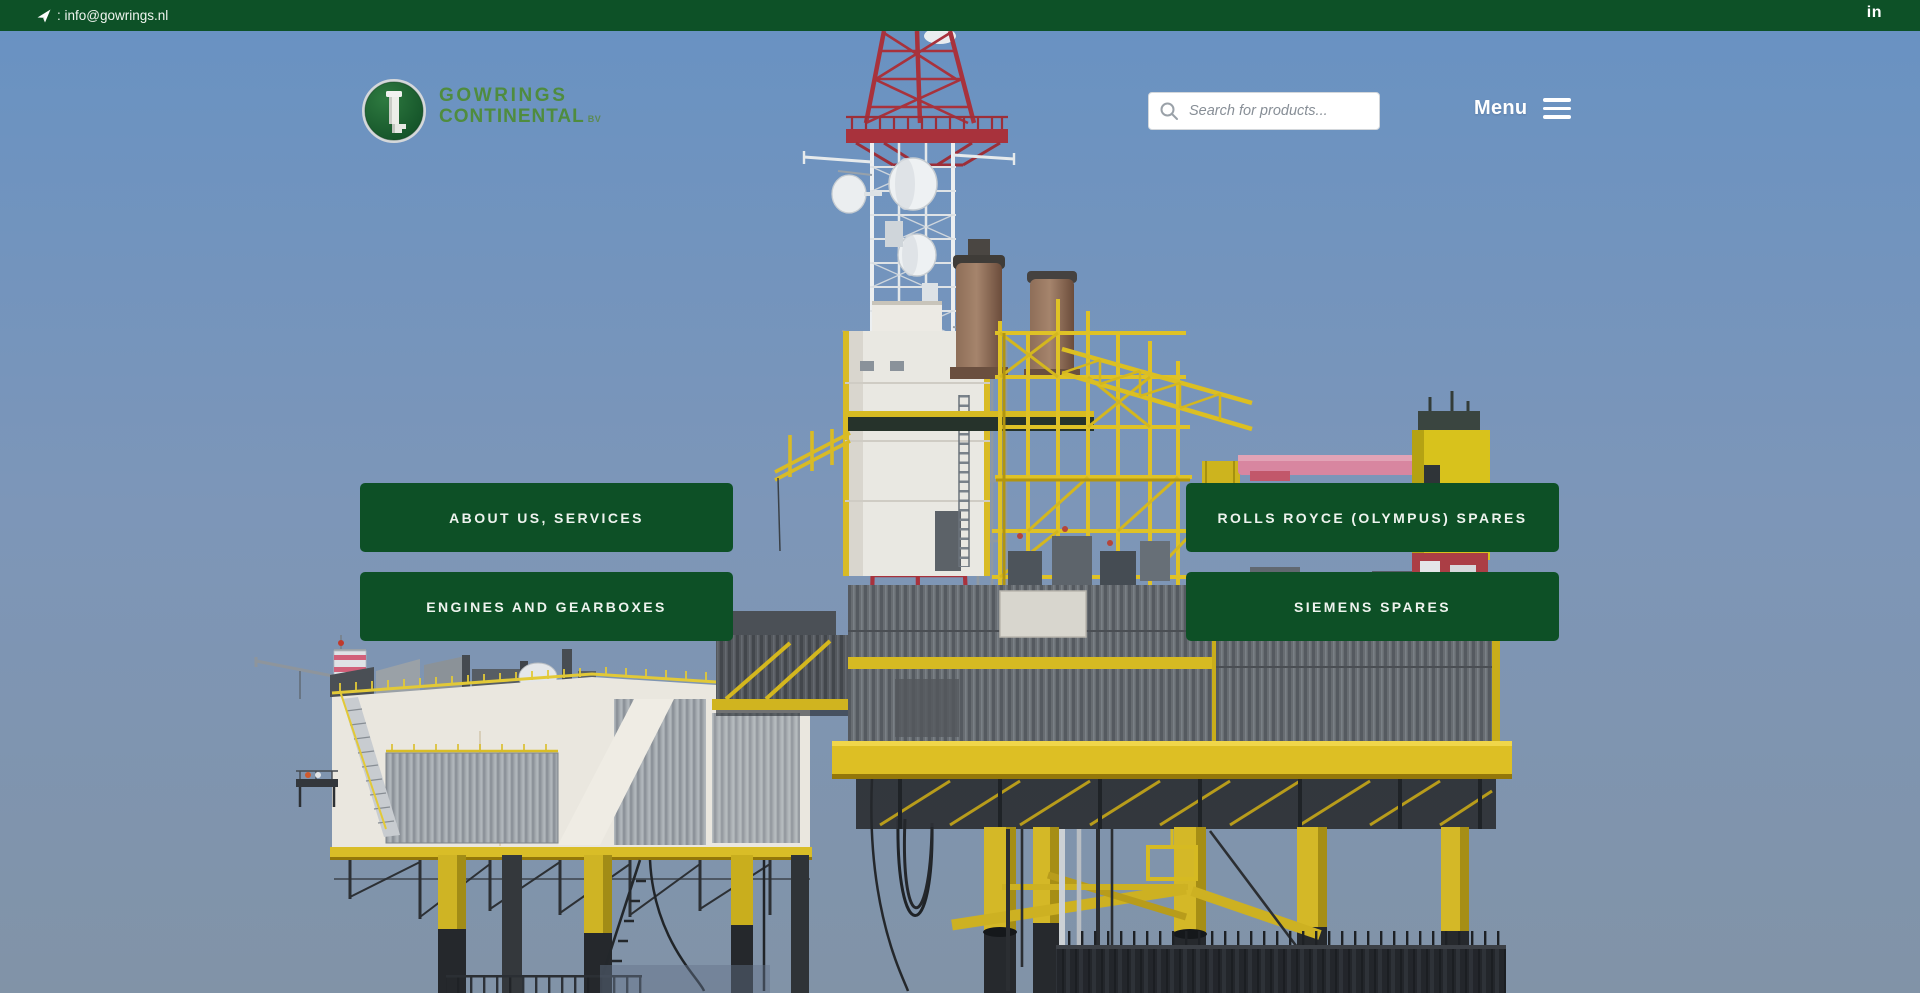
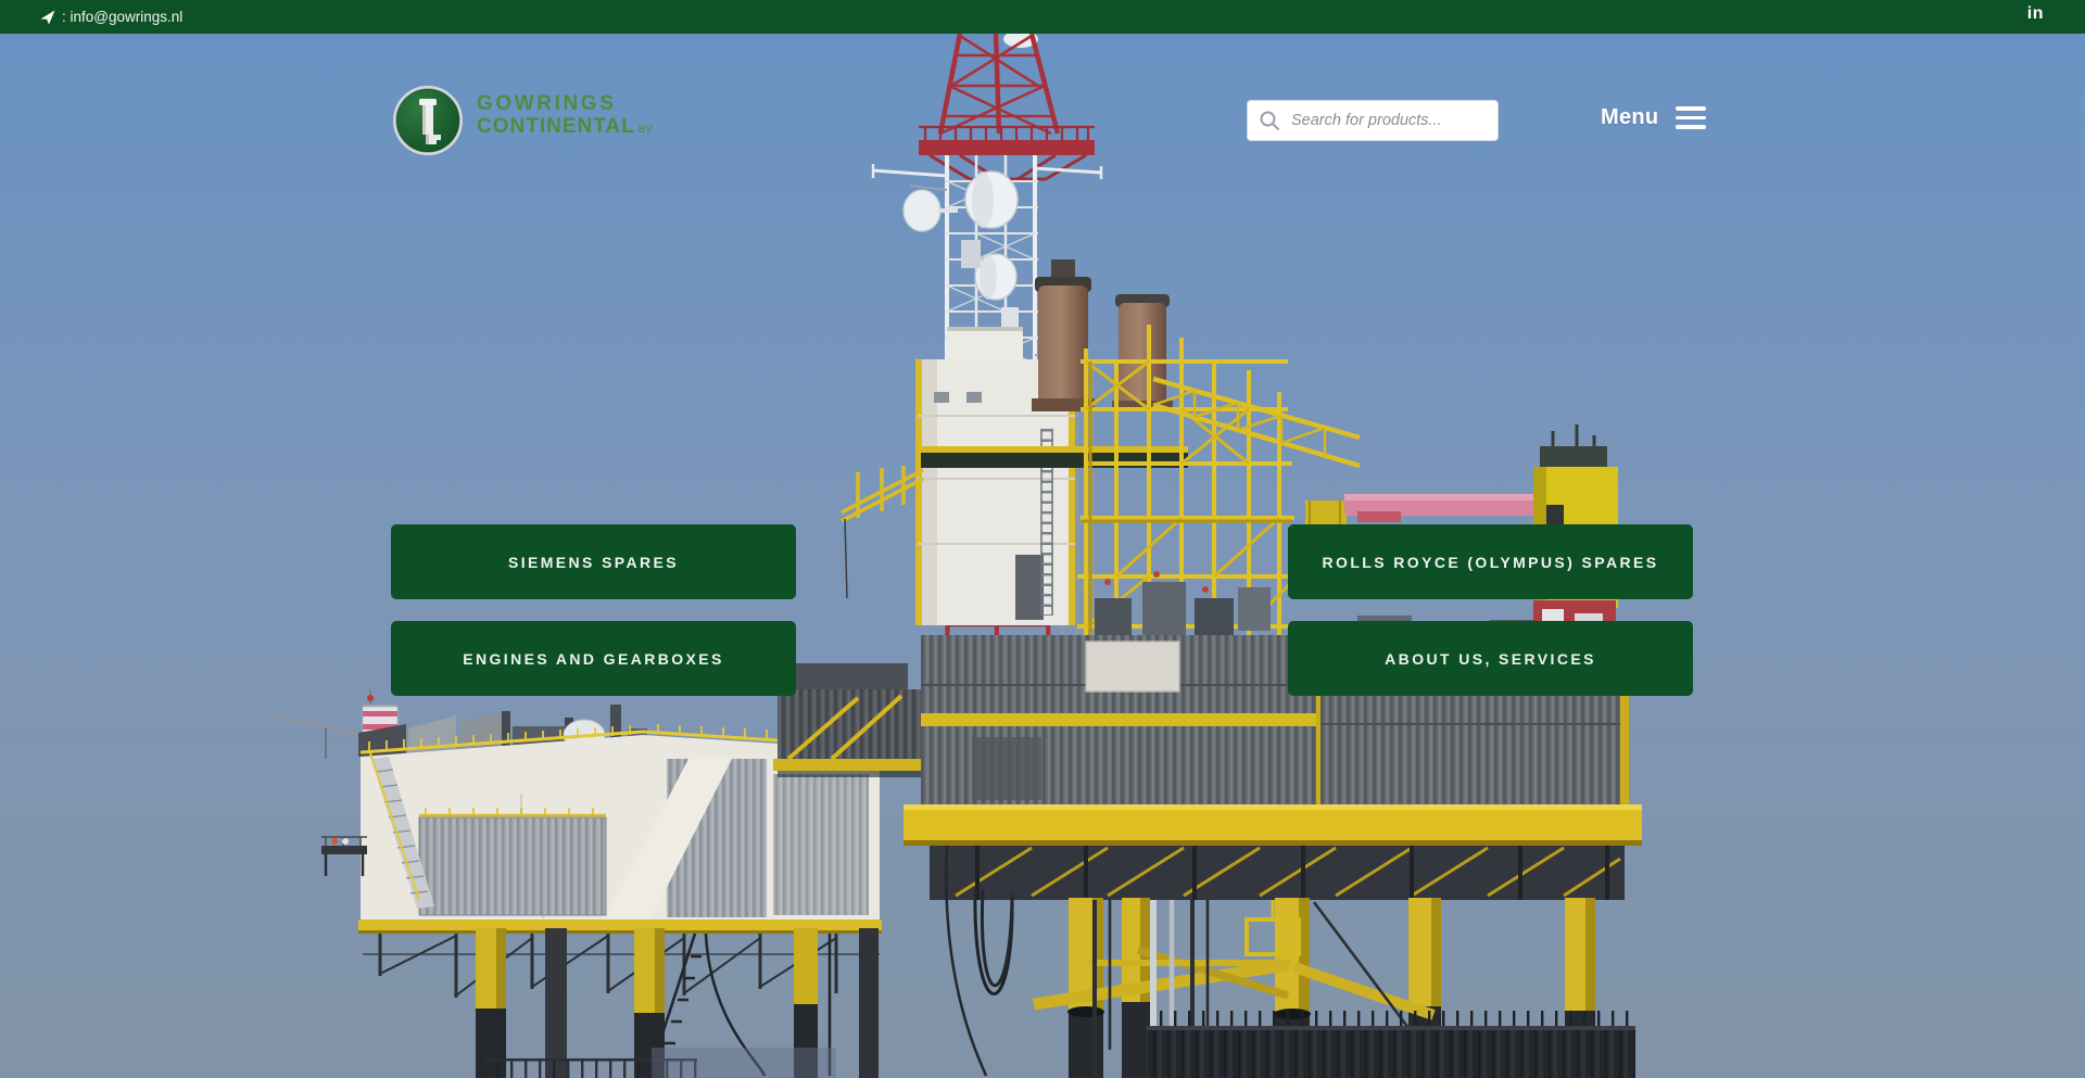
  : info@gowrings.nl
  in
  GOWRINGS
  CONTINENTAL BV
  Search for products...
  Menu
- ABOUT US, SERVICES
+ SIEMENS SPARES
  ROLLS ROYCE (OLYMPUS) SPARES
  ENGINES AND GEARBOXES
- SIEMENS SPARES
+ ABOUT US, SERVICES
